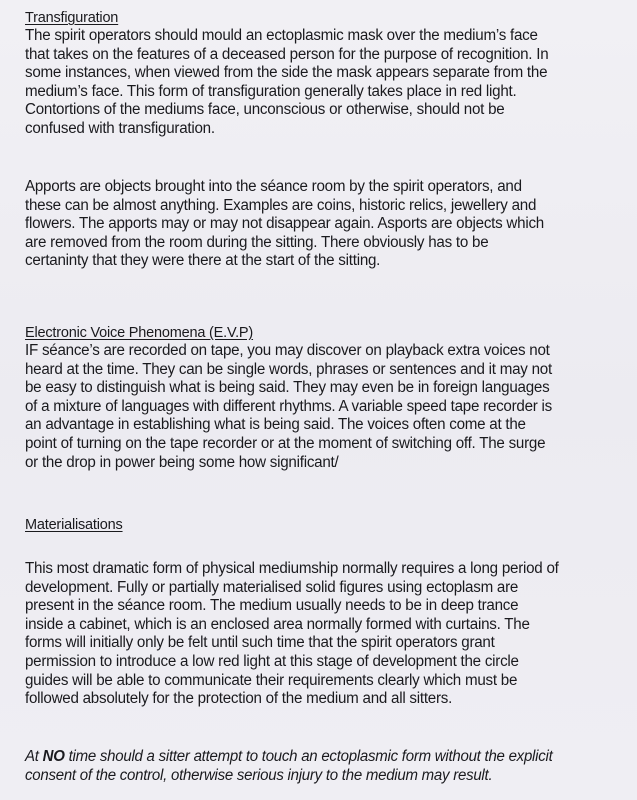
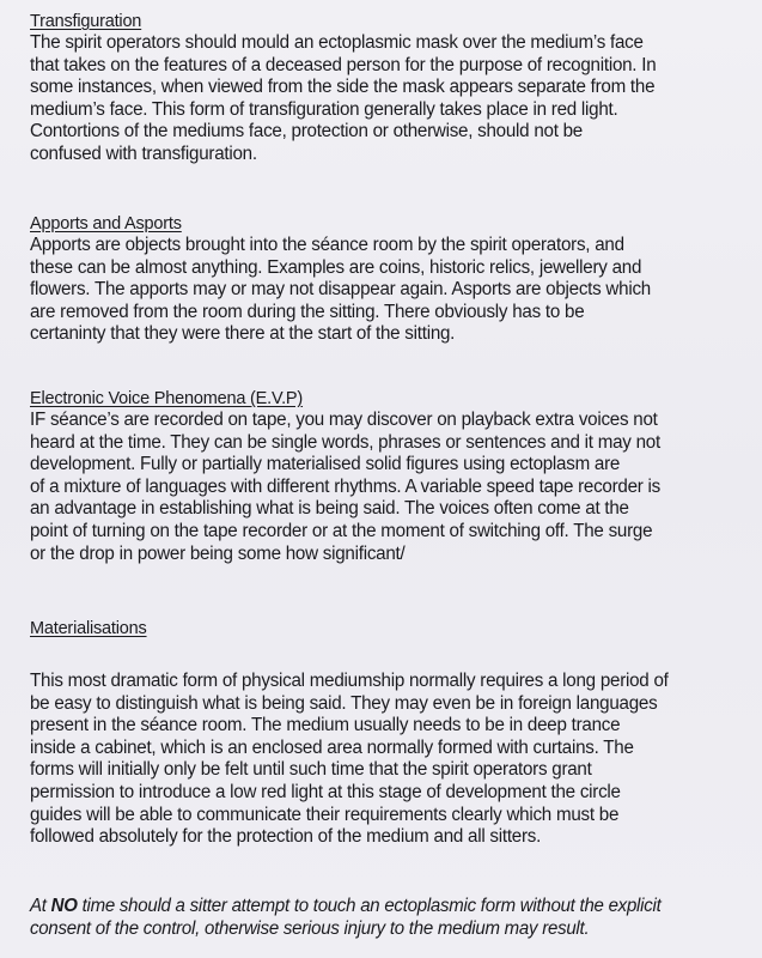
  Transfiguration
  The spirit operators should mould an ectoplasmic mask over the medium’s face
  that takes on the features of a deceased person for the purpose of recognition. In
  some instances, when viewed from the side the mask appears separate from the
  medium’s face. This form of transfiguration generally takes place in red light.
- Contortions of the mediums face, unconscious or otherwise, should not be
+ Contortions of the mediums face, protection or otherwise, should not be
  confused with transfiguration.
+ Apports and Asports
  Apports are objects brought into the séance room by the spirit operators, and
  these can be almost anything. Examples are coins, historic relics, jewellery and
  flowers. The apports may or may not disappear again. Asports are objects which
  are removed from the room during the sitting. There obviously has to be
  certaninty that they were there at the start of the sitting.
  Electronic Voice Phenomena (E.V.P)
  IF séance’s are recorded on tape, you may discover on playback extra voices not
  heard at the time. They can be single words, phrases or sentences and it may not
- be easy to distinguish what is being said. They may even be in foreign languages
+ development. Fully or partially materialised solid figures using ectoplasm are
  of a mixture of languages with different rhythms. A variable speed tape recorder is
  an advantage in establishing what is being said. The voices often come at the
  point of turning on the tape recorder or at the moment of switching off. The surge
  or the drop in power being some how significant/
  Materialisations
  This most dramatic form of physical mediumship normally requires a long period of
- development. Fully or partially materialised solid figures using ectoplasm are
+ be easy to distinguish what is being said. They may even be in foreign languages
  present in the séance room. The medium usually needs to be in deep trance
  inside a cabinet, which is an enclosed area normally formed with curtains. The
  forms will initially only be felt until such time that the spirit operators grant
  permission to introduce a low red light at this stage of development the circle
  guides will be able to communicate their requirements clearly which must be
  followed absolutely for the protection of the medium and all sitters.
  At NO time should a sitter attempt to touch an ectoplasmic form without the explicit
  consent of the control, otherwise serious injury to the medium may result.
